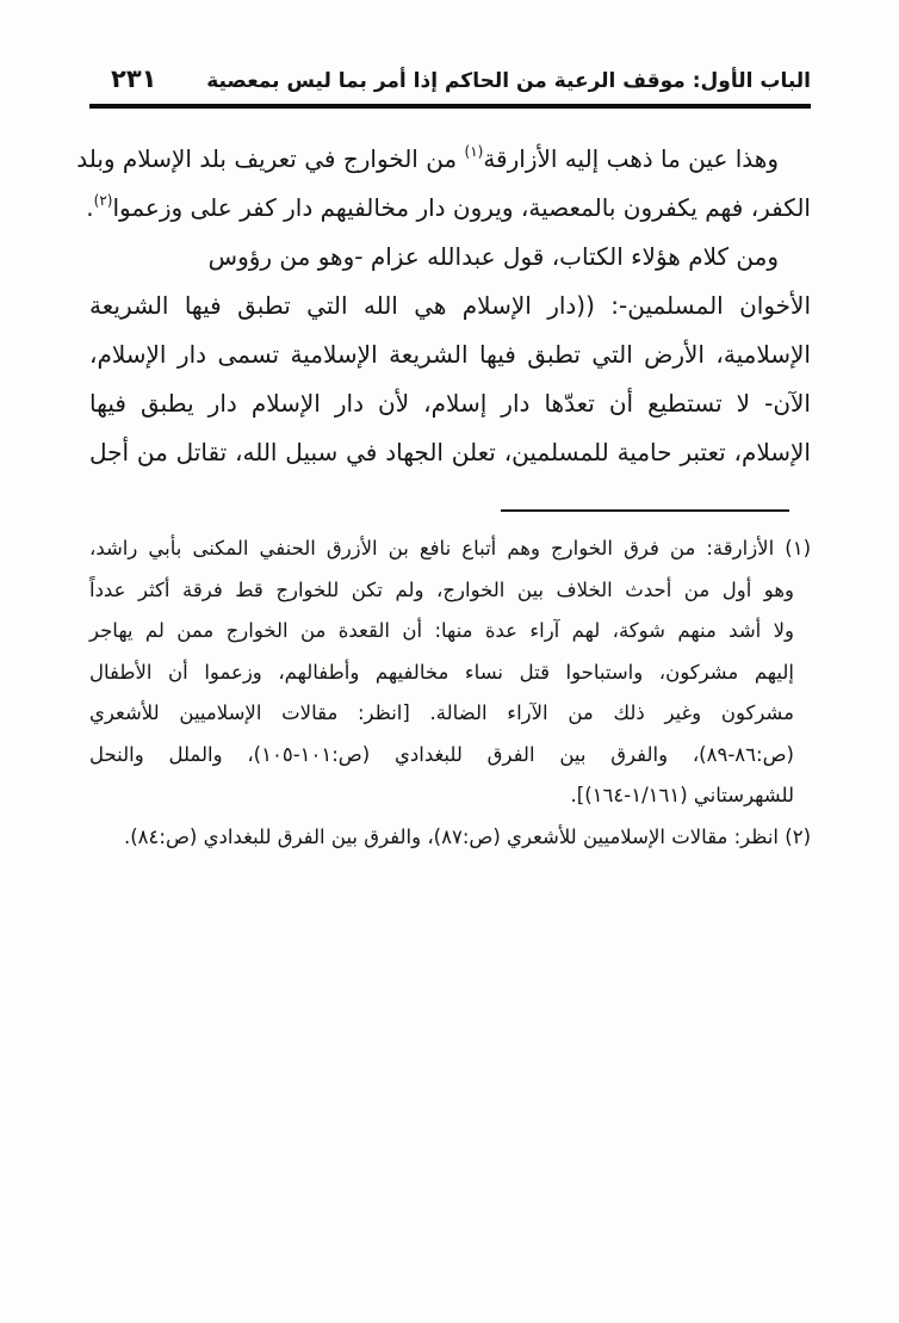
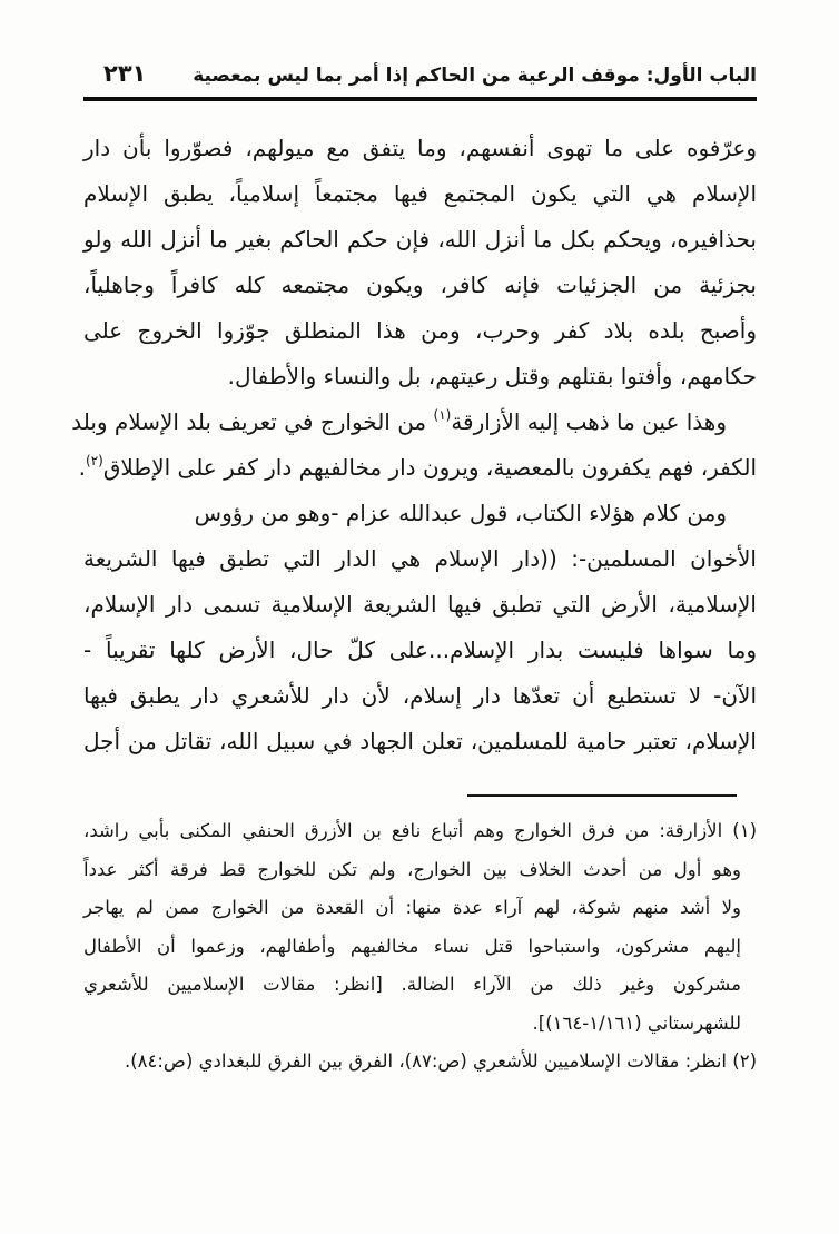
  الباب الأول: موقف الرعية من الحاكم إذا أمر بما ليس بمعصية
  ٢٣١
+ وعرّفوه على ما تهوى أنفسهم، وما يتفق مع ميولهم، فصوّروا بأن دار
+ الإسلام هي التي يكون المجتمع فيها مجتمعاً إسلامياً، يطبق الإسلام
+ بحذافيره، ويحكم بكل ما أنزل الله، فإن حكم الحاكم بغير ما أنزل الله ولو
+ بجزئية من الجزئيات فإنه كافر، ويكون مجتمعه كله كافراً وجاهلياً،
+ وأصبح بلده بلاد كفر وحرب، ومن هذا المنطلق جوّزوا الخروج على
+ حكامهم، وأفتوا بقتلهم وقتل رعيتهم، بل والنساء والأطفال.
  وهذا عين ما ذهب إليه الأزارقة(١) من الخوارج في تعريف بلد الإسلام وبلد
- الكفر، فهم يكفرون بالمعصية، ويرون دار مخالفيهم دار كفر على وزعموا(٢).
+ الكفر، فهم يكفرون بالمعصية، ويرون دار مخالفيهم دار كفر على الإطلاق(٢).
  ومن كلام هؤلاء الكتاب، قول عبدالله عزام -وهو من رؤوس
- الأخوان المسلمين-: ((دار الإسلام هي الله التي تطبق فيها الشريعة
+ الأخوان المسلمين-: ((دار الإسلام هي الدار التي تطبق فيها الشريعة
  الإسلامية، الأرض التي تطبق فيها الشريعة الإسلامية تسمى دار الإسلام،
+ وما سواها فليست بدار الإسلام...على كلّ حال، الأرض كلها تقريباً -
- الآن- لا تستطيع أن تعدّها دار إسلام، لأن دار الإسلام دار يطبق فيها
+ الآن- لا تستطيع أن تعدّها دار إسلام، لأن دار للأشعري دار يطبق فيها
  الإسلام، تعتبر حامية للمسلمين، تعلن الجهاد في سبيل الله، تقاتل من أجل
  (١) الأزارقة: من فرق الخوارج وهم أتباع نافع بن الأزرق الحنفي المكنى بأبي راشد،
  وهو أول من أحدث الخلاف بين الخوارج، ولم تكن للخوارج قط فرقة أكثر عدداً
  ولا أشد منهم شوكة، لهم آراء عدة منها: أن القعدة من الخوارج ممن لم يهاجر
  إليهم مشركون، واستباحوا قتل نساء مخالفيهم وأطفالهم، وزعموا أن الأطفال
  مشركون وغير ذلك من الآراء الضالة. [انظر: مقالات الإسلاميين للأشعري
- (ص:٨٦-٨٩)، والفرق بين الفرق للبغدادي (ص:١٠١-١٠٥)، والملل والنحل
  للشهرستاني (١/١٦١-١٦٤)].
- (٢) انظر: مقالات الإسلاميين للأشعري (ص:٨٧)، والفرق بين الفرق للبغدادي (ص:٨٤).
+ (٢) انظر: مقالات الإسلاميين للأشعري (ص:٨٧)، الفرق بين الفرق للبغدادي (ص:٨٤).
